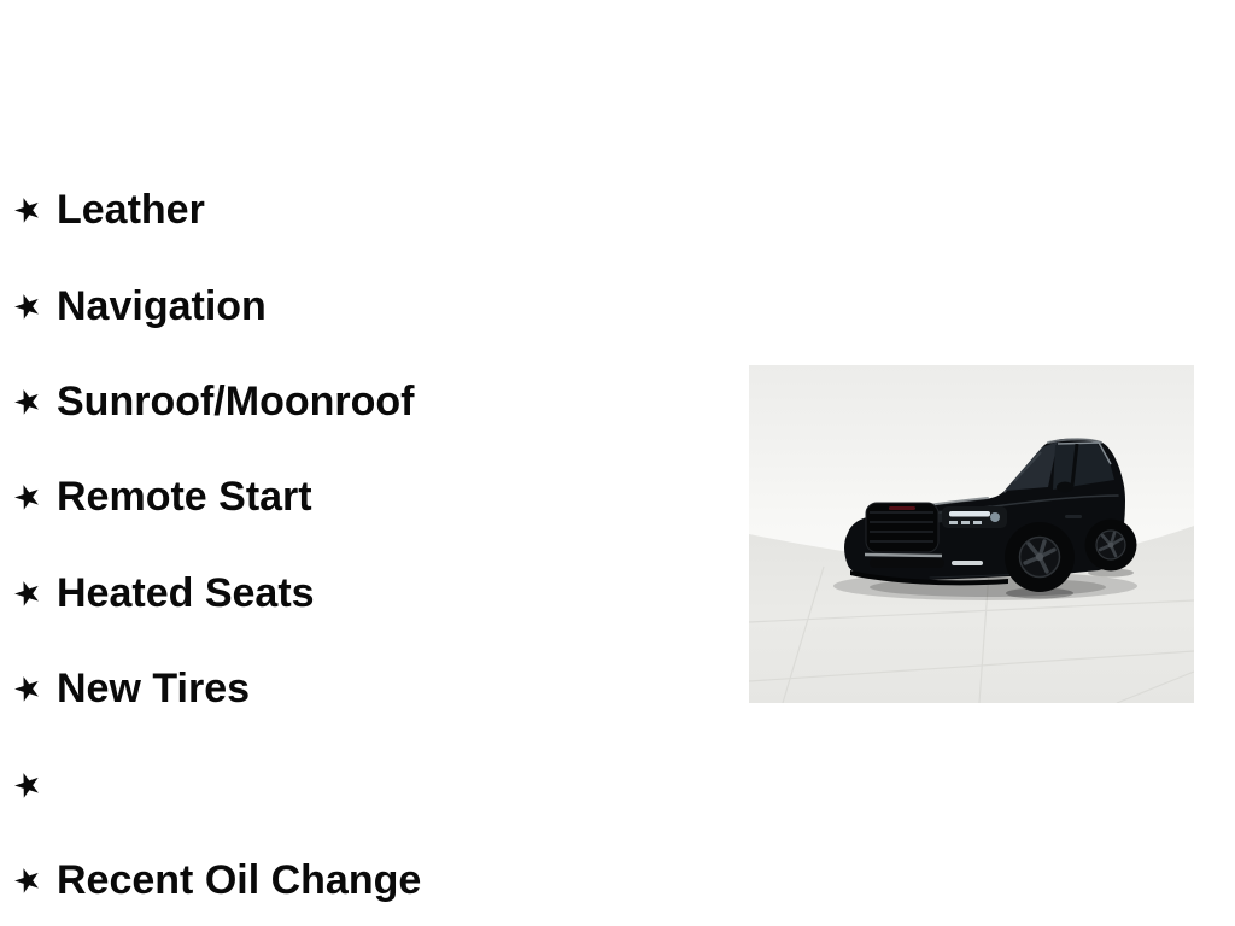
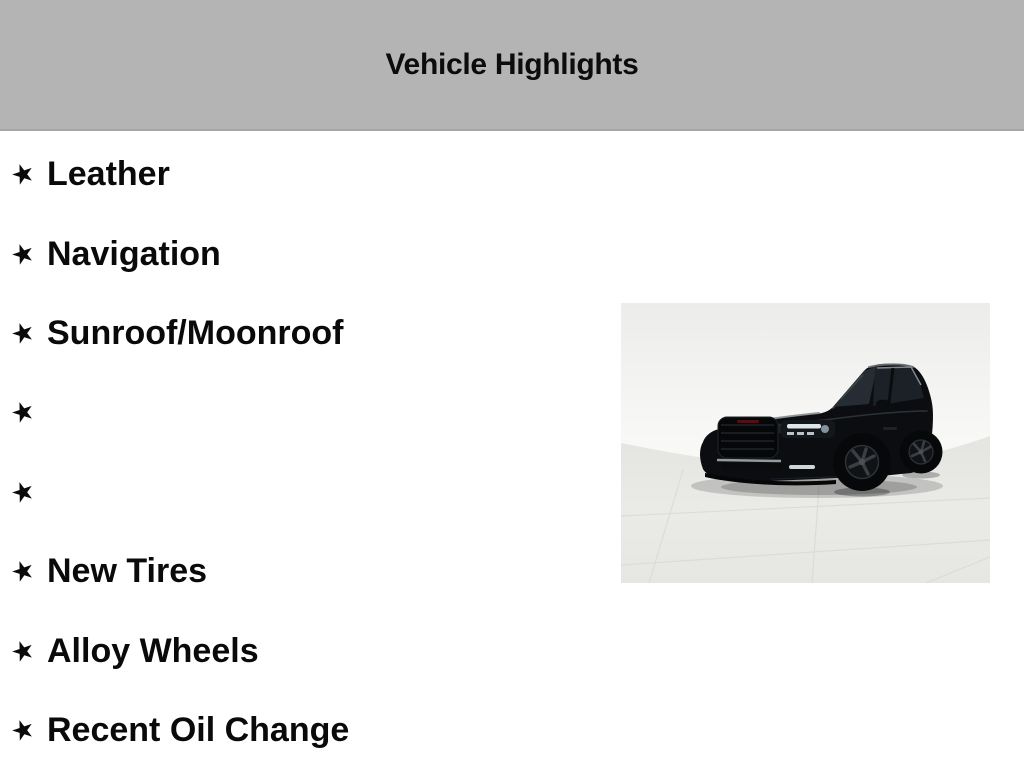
+ Vehicle Highlights
  Leather
  Navigation
  Sunroof/Moonroof
- Remote Start
- Heated Seats
  New Tires
+ Alloy Wheels
  Recent Oil Change
